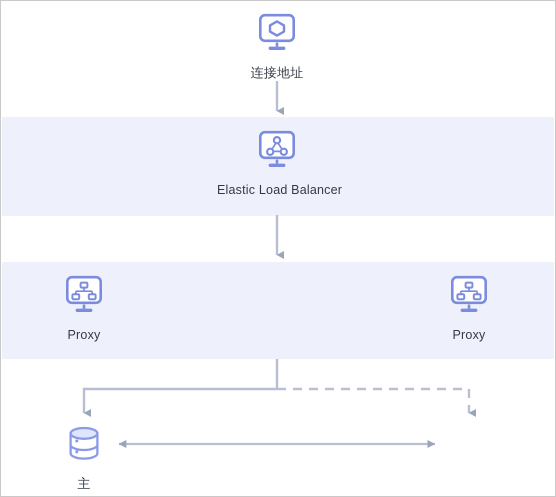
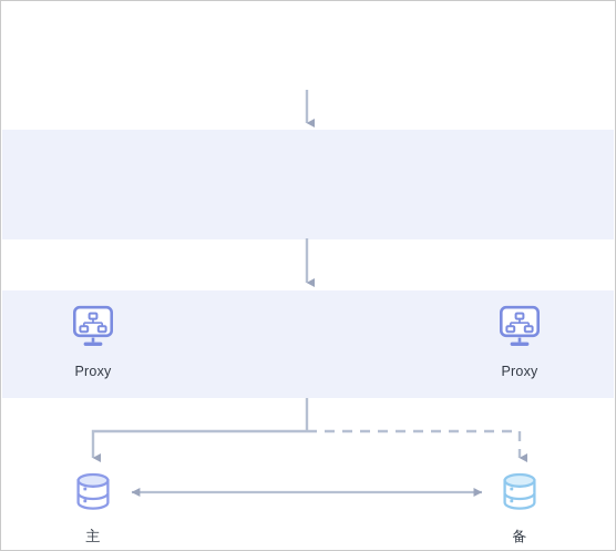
- 连接地址
- Elastic Load Balancer
  Proxy
  Proxy
  主
+ 备
